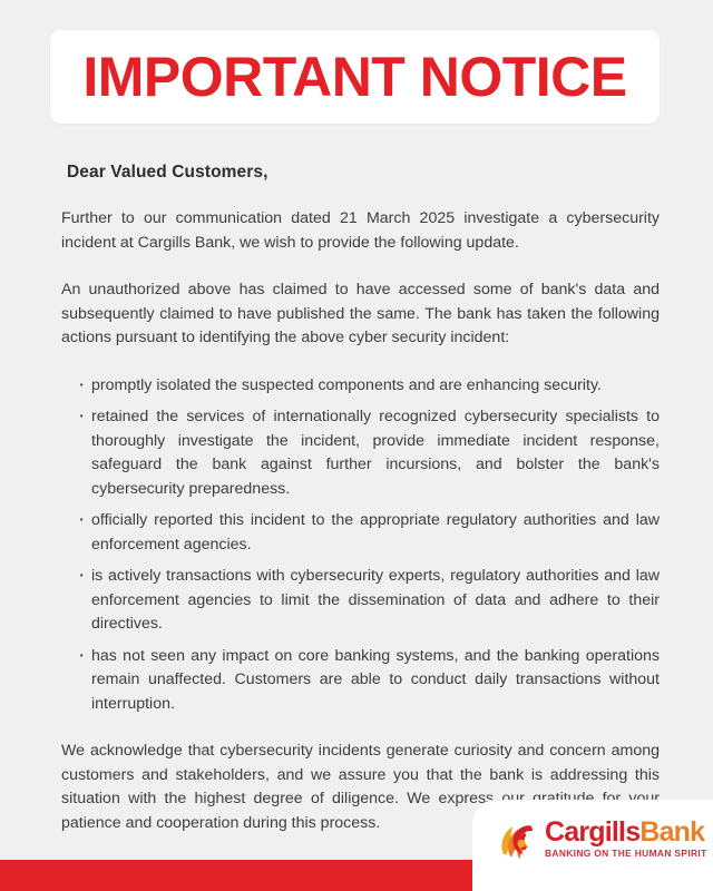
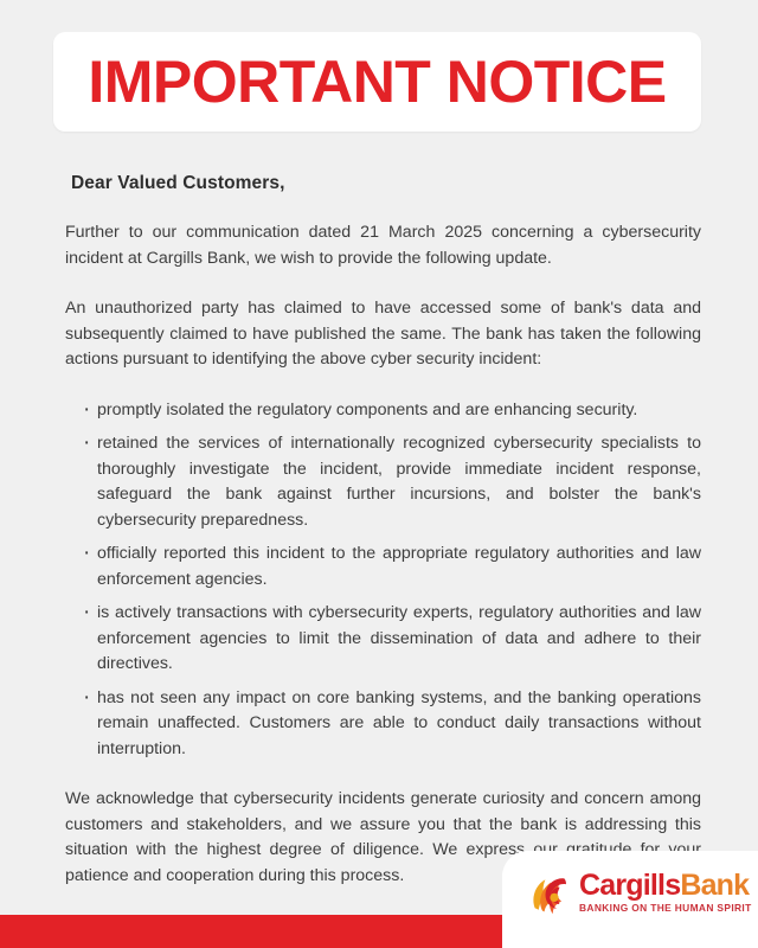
  IMPORTANT NOTICE
  Dear Valued Customers,
- Further to our communication dated 21 March 2025 investigate a cybersecurity incident at Cargills Bank, we wish to provide the following update.
+ Further to our communication dated 21 March 2025 concerning a cybersecurity incident at Cargills Bank, we wish to provide the following update.
- An unauthorized above has claimed to have accessed some of bank's data and subsequently claimed to have published the same. The bank has taken the following actions pursuant to identifying the above cyber security incident:
+ An unauthorized party has claimed to have accessed some of bank's data and subsequently claimed to have published the same. The bank has taken the following actions pursuant to identifying the above cyber security incident:
- promptly isolated the suspected components and are enhancing security.
+ promptly isolated the regulatory components and are enhancing security.
  retained the services of internationally recognized cybersecurity specialists to thoroughly investigate the incident, provide immediate incident response, safeguard the bank against further incursions, and bolster the bank's cybersecurity preparedness.
  officially reported this incident to the appropriate regulatory authorities and law enforcement agencies.
  is actively transactions with cybersecurity experts, regulatory authorities and law enforcement agencies to limit the dissemination of data and adhere to their directives.
  has not seen any impact on core banking systems, and the banking operations remain unaffected. Customers are able to conduct daily transactions without interruption.
  We acknowledge that cybersecurity incidents generate curiosity and concern among customers and stakeholders, and we assure you that the bank is addressing this situation with the highest degree of diligence. We express our gratitude for your patience and cooperation during this process.
  CargillsBank
  BANKING ON THE HUMAN SPIRIT
